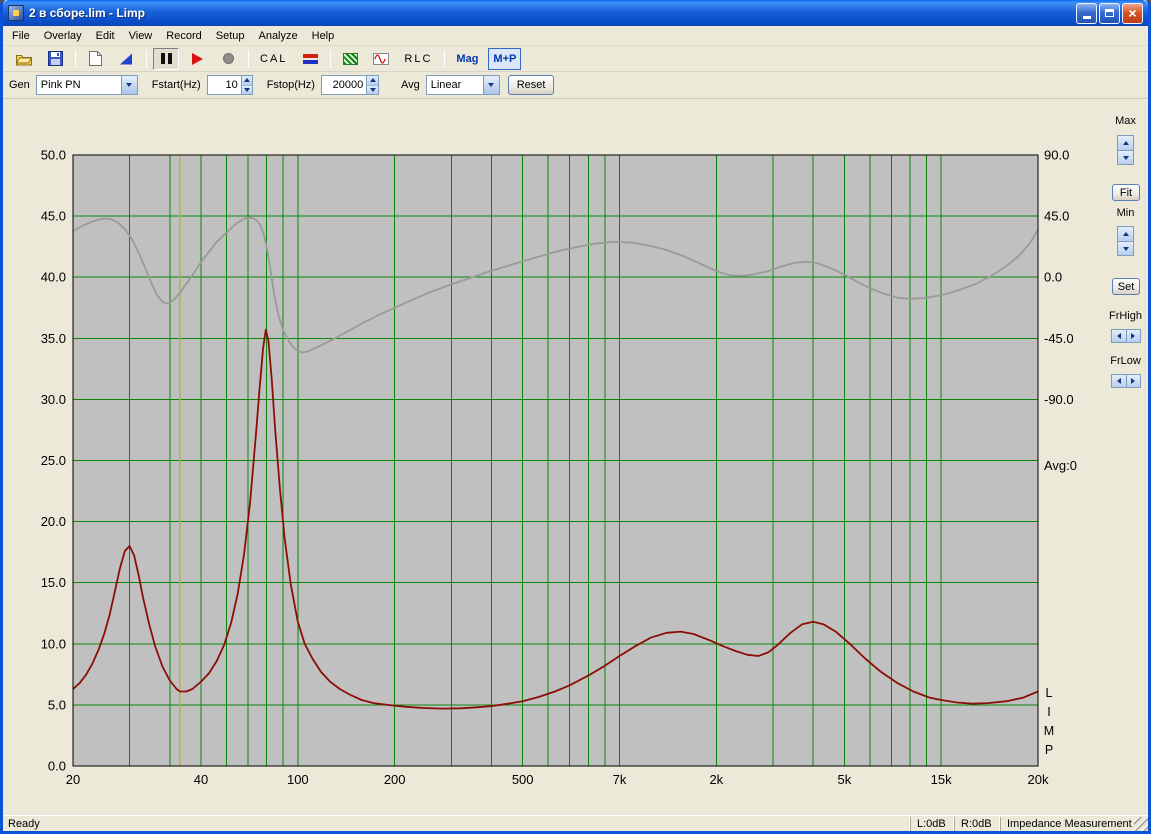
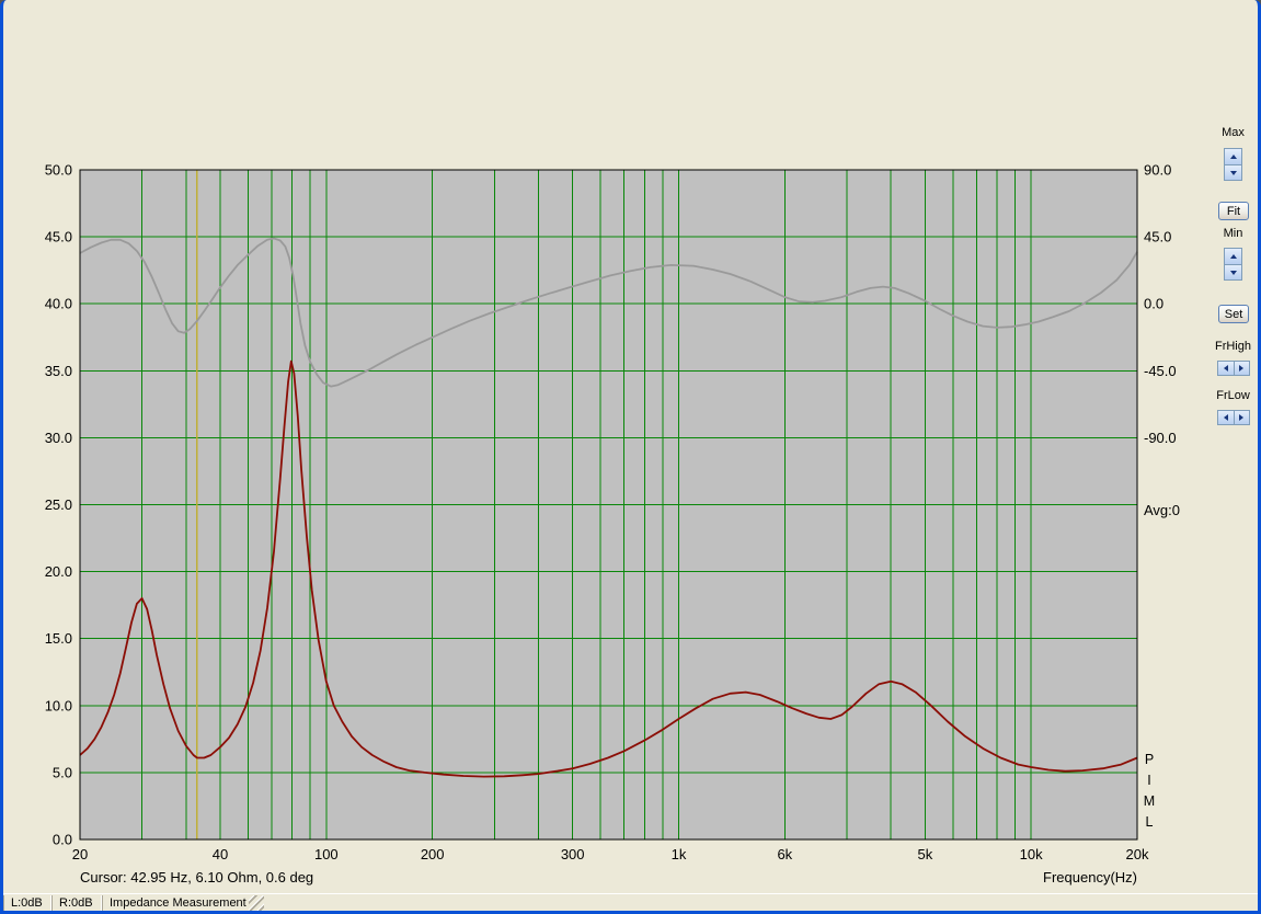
- 2 в сборе.lim - Limp
- ×
- File
- Overlay
- Edit
- View
- Record
- Setup
- Analyze
- Help
- CAL
- RLC
- Mag
- M+P
- Gen
- Pink PN
- Fstart(Hz)
- 10
- Fstop(Hz)
- 20000
- Avg
- Linear
- Reset
  0.0
  5.0
  10.0
  15.0
  20.0
  25.0
  30.0
  35.0
  40.0
  45.0
  50.0
  90.0
  45.0
  0.0
  -45.0
  -90.0
  20
  40
  100
  200
- 500
+ 300
- 7k
+ 1k
- 2k
+ 6k
  5k
- 15k
+ 10k
  20k
  Avg:0
- L
+ P
  I
  M
- P
+ L
+ Cursor: 42.95 Hz, 6.10 Ohm, 0.6 deg
+ Frequency(Hz)
  Max
  Fit
  Min
  Set
  FrHigh
  FrLow
- Ready
  L:0dB
  R:0dB
  Impedance Measurement
